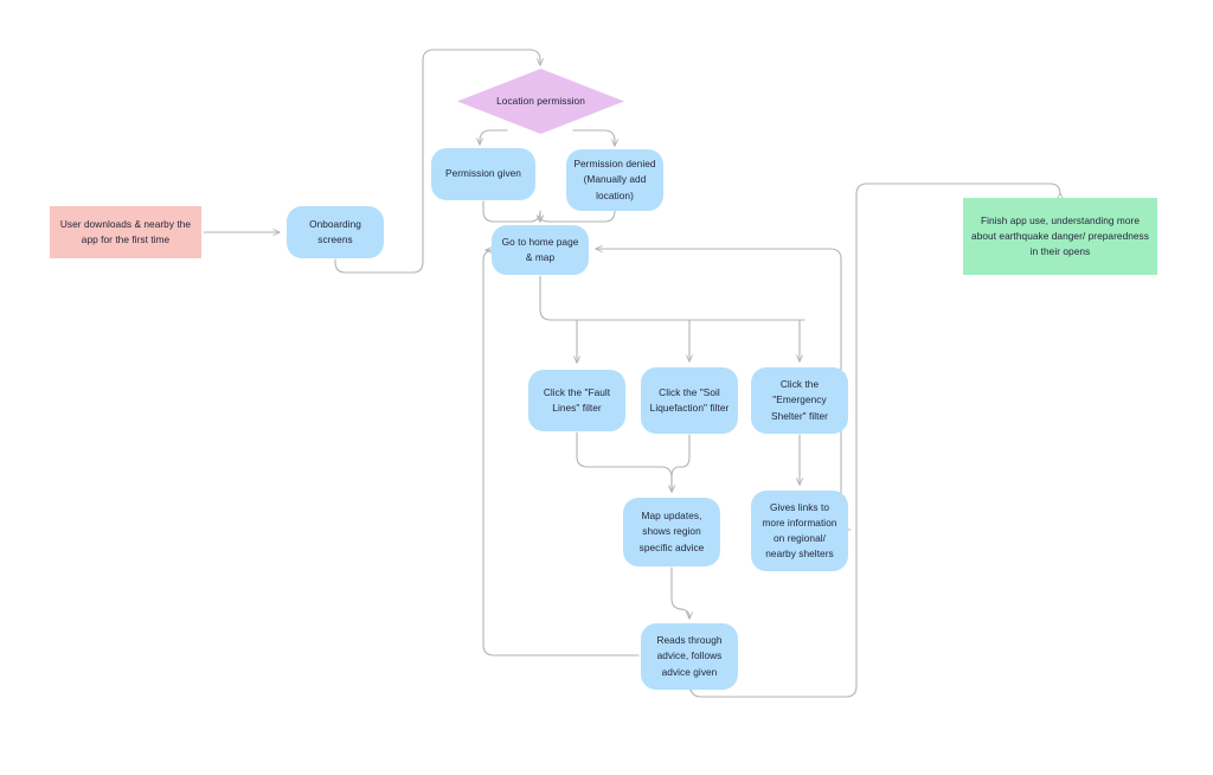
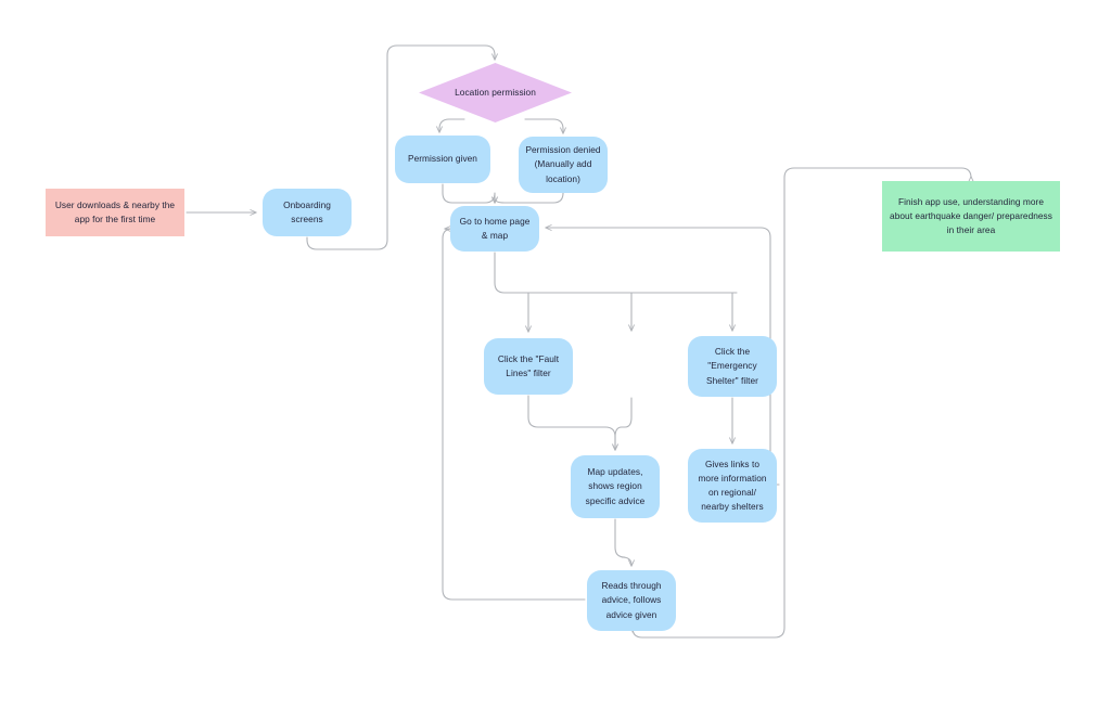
  User downloads & nearby the app for the first time
  Onboarding screens
  Location permission
  Permission given
  Permission denied (Manually add location)
  Go to home page & map
  Click the "Fault Lines" filter
- Click the "Soil Liquefaction" filter
  Click the "Emergency Shelter" filter
  Map updates, shows region specific advice
  Gives links to more information on regional/ nearby shelters
  Reads through advice, follows advice given
- Finish app use, understanding more about earthquake danger/ preparedness in their opens
+ Finish app use, understanding more about earthquake danger/ preparedness in their area
